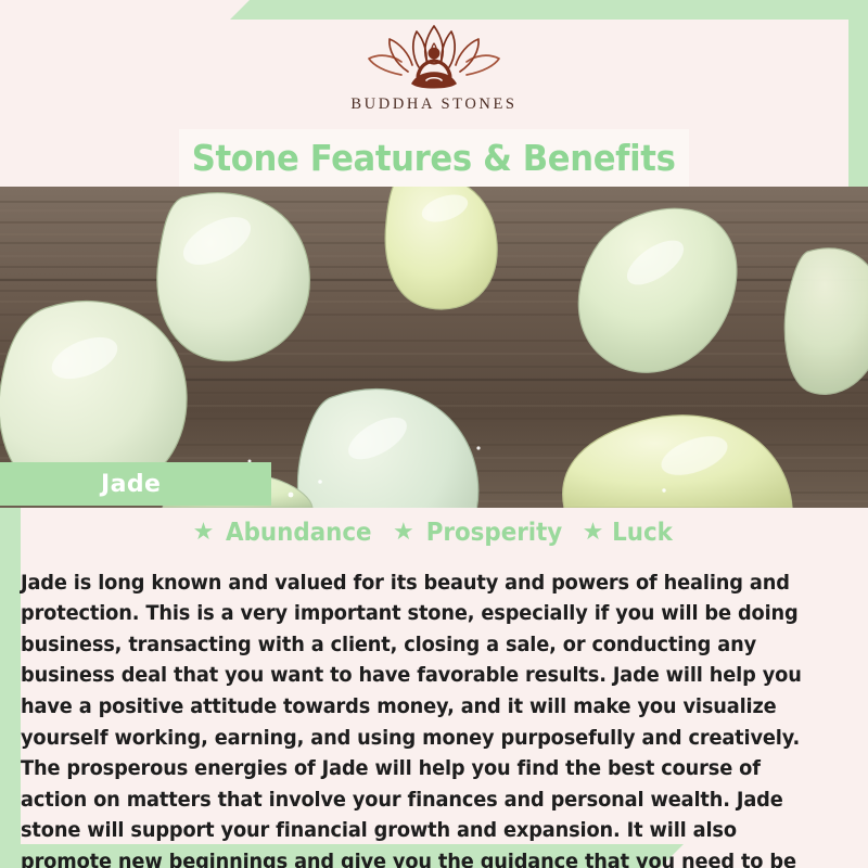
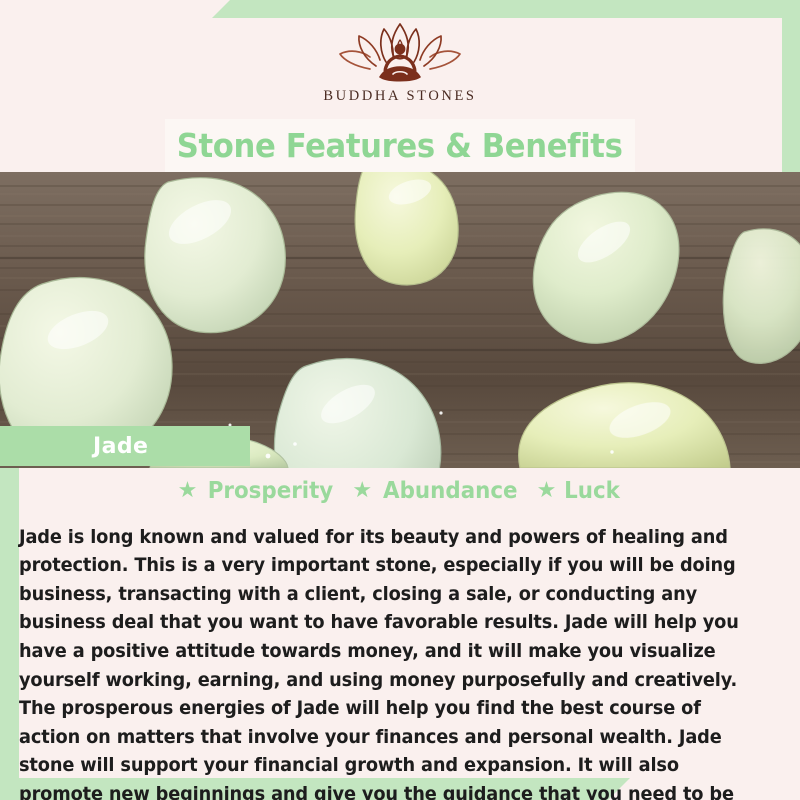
  BUDDHA STONES
  Stone Features & Benefits
  Jade
  ★
- Abundance
+ Prosperity
  ★
- Prosperity
+ Abundance
  ★
  Luck
  Jade is long known and valued for its beauty and powers of healing and protection. This is a very important stone, especially if you will be doing business, transacting with a client, closing a sale, or conducting any business deal that you want to have favorable results. Jade will help you have a positive attitude towards money, and it will make you visualize yourself working, earning, and using money purposefully and creatively. The prosperous energies of Jade will help you find the best course of action on matters that involve your finances and personal wealth. Jade stone will support your financial growth and expansion. It will also promote new beginnings and give you the guidance that you need to be
